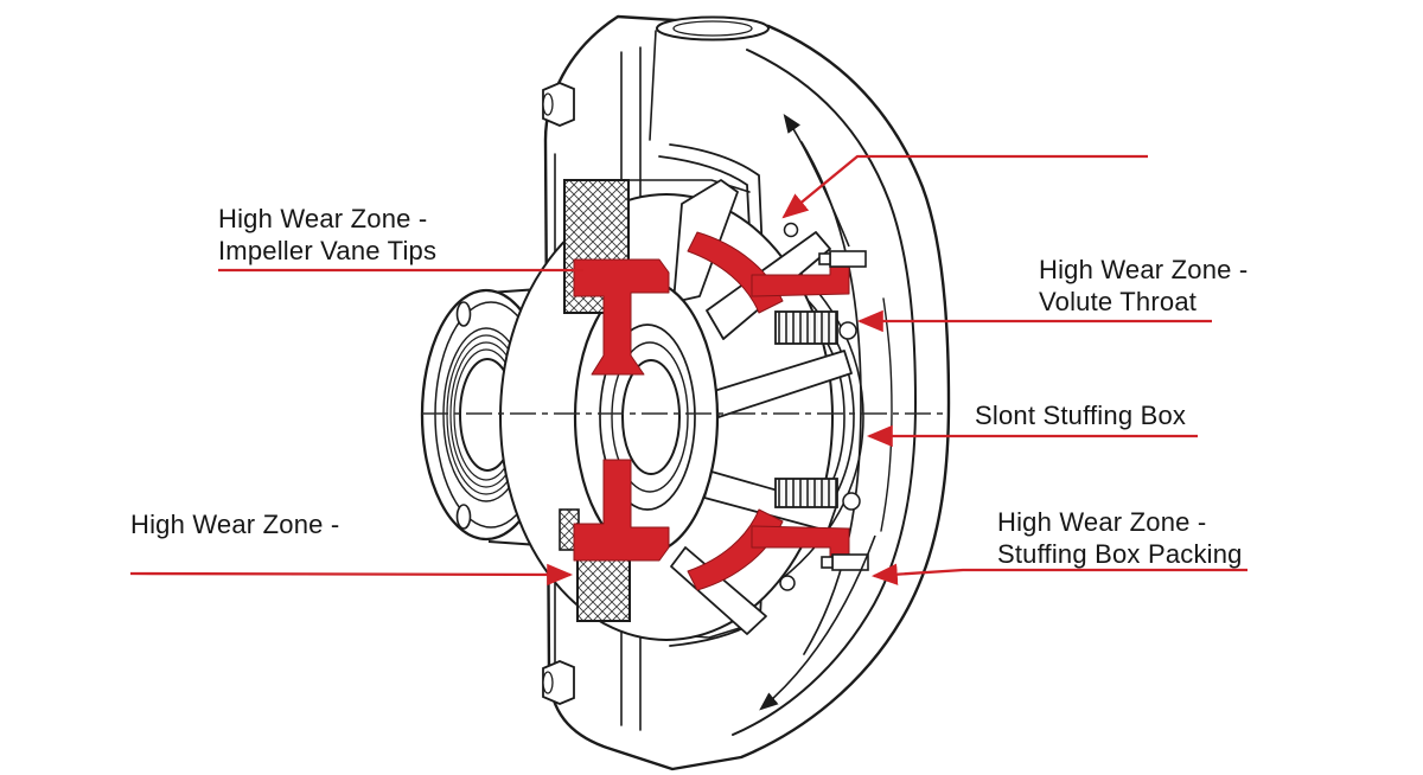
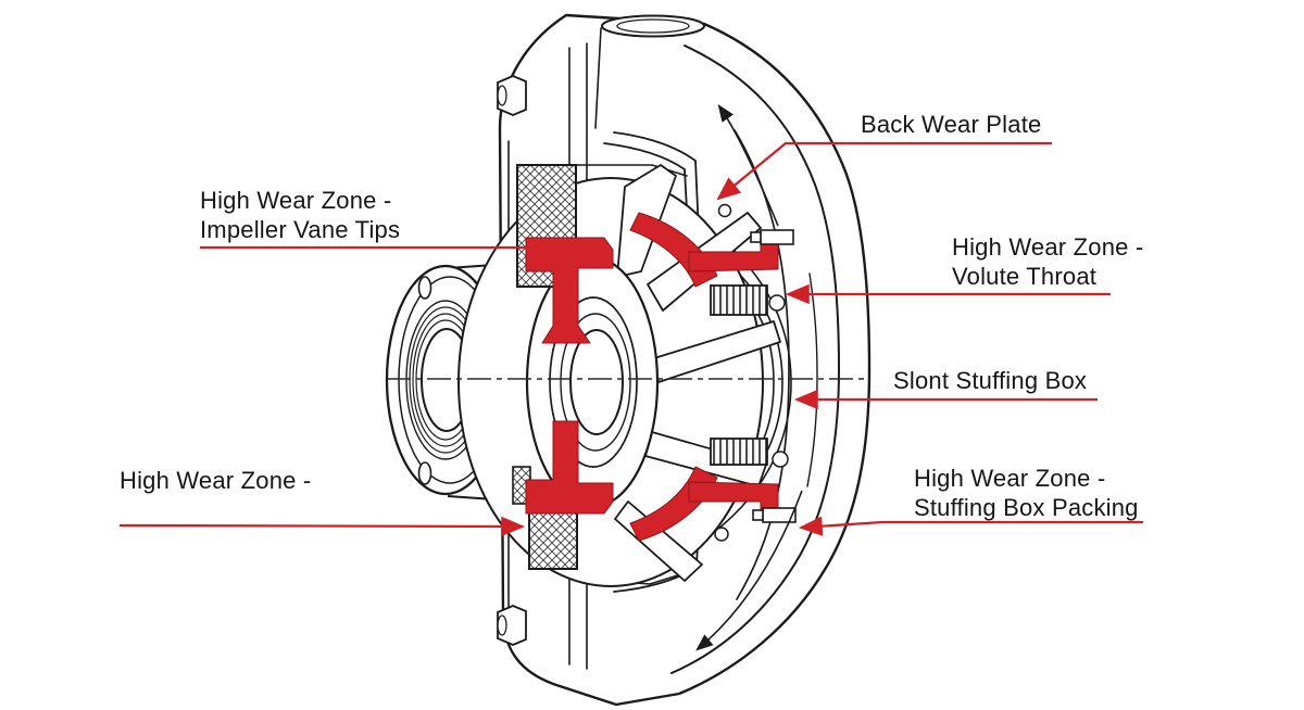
+ Back Wear Plate
  High Wear Zone -
  Impeller Vane Tips
  High Wear Zone -
  Volute Throat
  Slont Stuffing Box
  High Wear Zone -
  High Wear Zone -
  Stuffing Box Packing
